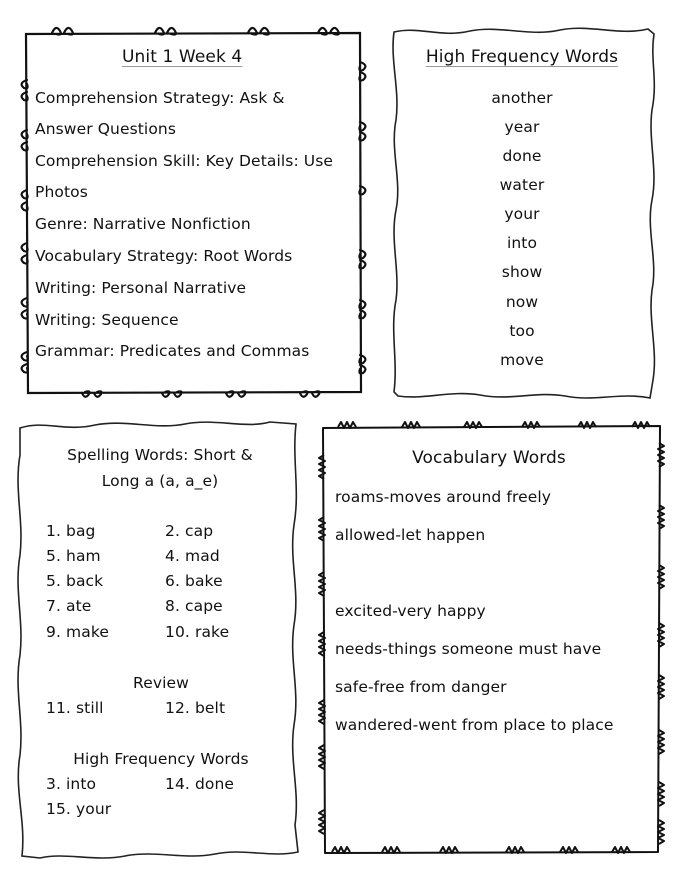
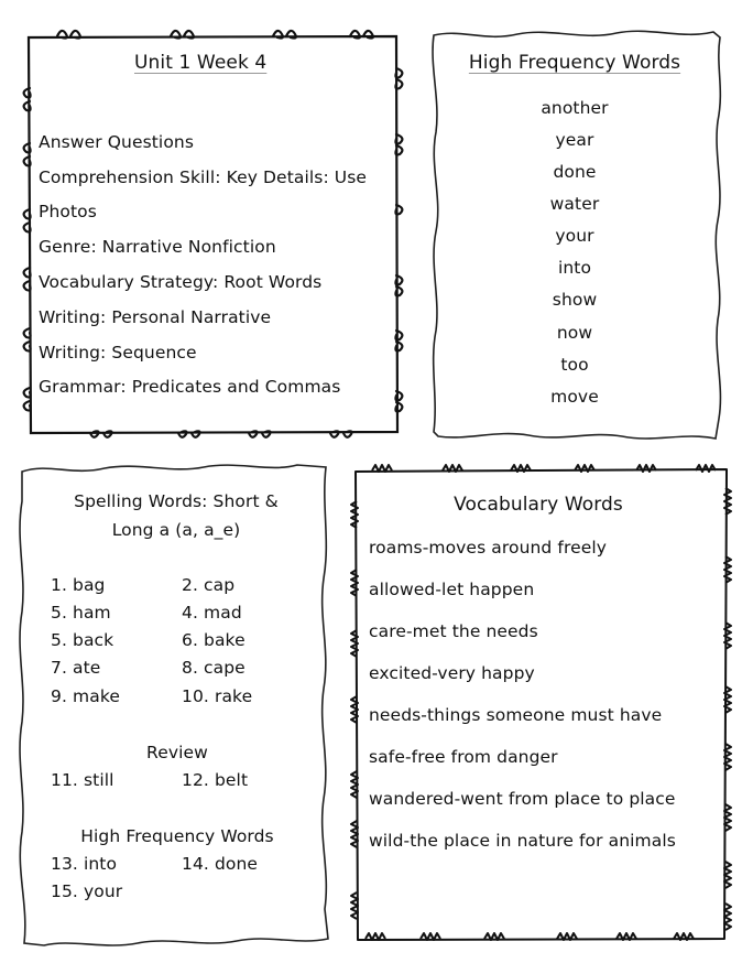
  Unit 1 Week 4
- Comprehension Strategy: Ask &
  Answer Questions
  Comprehension Skill: Key Details: Use
  Photos
  Genre: Narrative Nonfiction
  Vocabulary Strategy: Root Words
  Writing: Personal Narrative
  Writing: Sequence
  Grammar: Predicates and Commas
  High Frequency Words
  another
  year
  done
  water
  your
  into
  show
  now
  too
  move
  Spelling Words: Short &
  Long a (a, a_e)
  1. bag
  2. cap
  5. ham
  4. mad
  5. back
  6. bake
  7. ate
  8. cape
  9. make
  10. rake
  Review
  11. still
  12. belt
  High Frequency Words
- 3. into
+ 13. into
  14. done
  15. your
  Vocabulary Words
  roams-moves around freely
  allowed-let happen
+ care-met the needs
  excited-very happy
  needs-things someone must have
  safe-free from danger
  wandered-went from place to place
+ wild-the place in nature for animals
